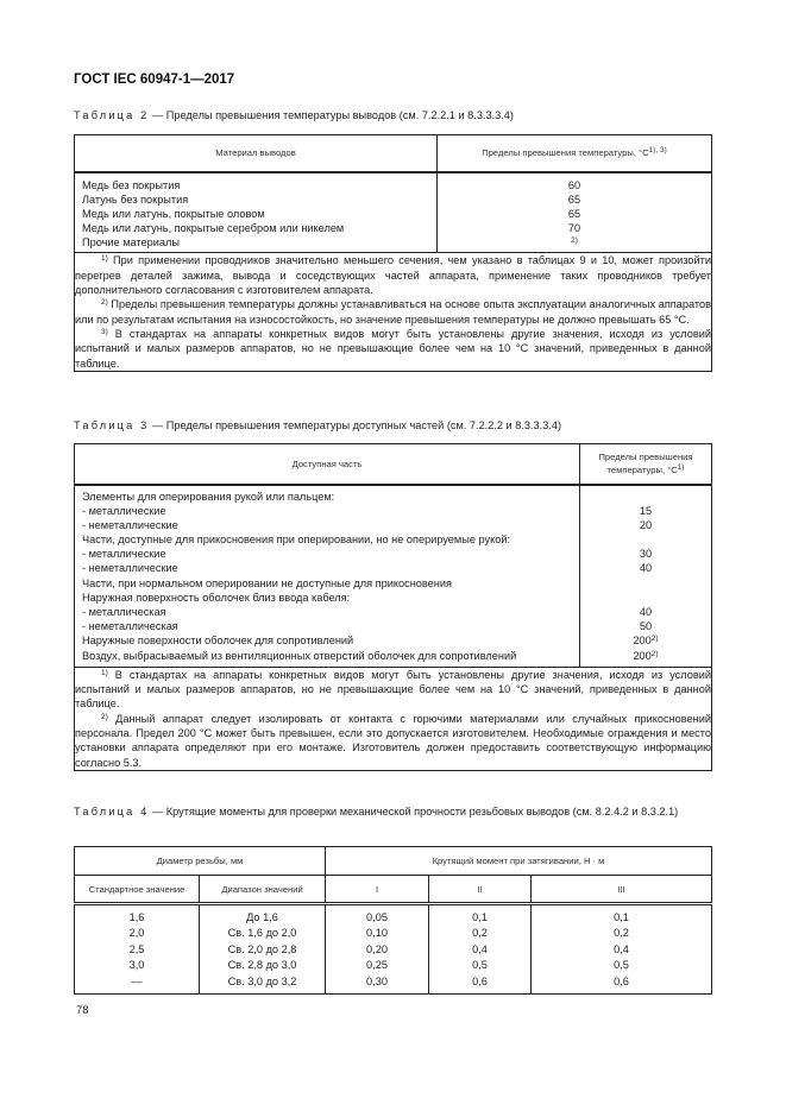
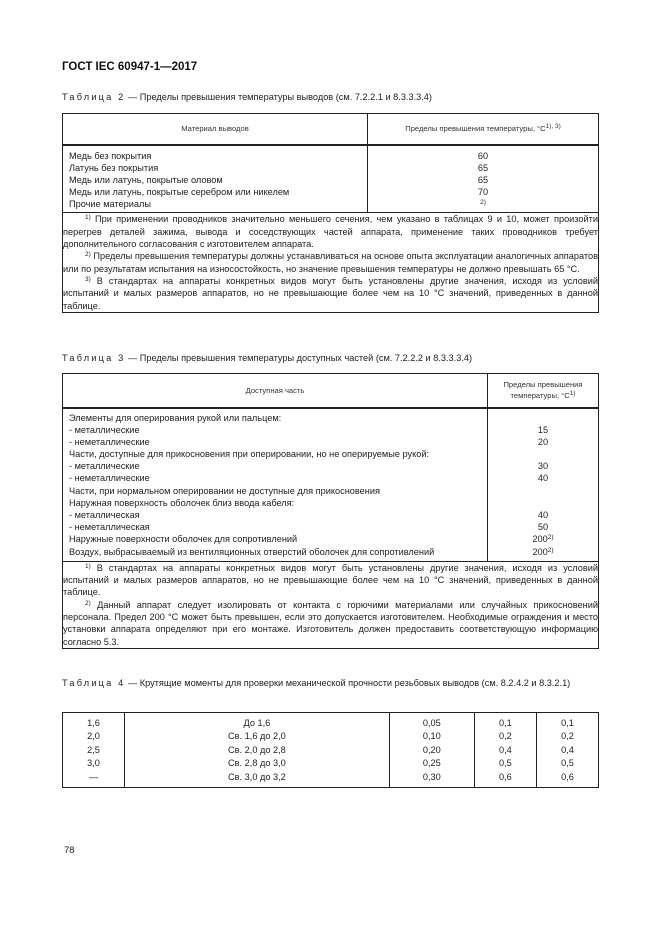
  ГОСТ IEC 60947-1—2017
  Таблица 2 — Пределы превышения температуры выводов (см. 7.2.2.1 и 8.3.3.3.4)
  Материал выводов	Пределы превышения температуры, °C
  Медь без покрытия Латунь без покрытия Медь или латунь, покрытые оловом Медь или латунь, покрытые серебром или никелем Прочие материалы	60 65 65 70
  При применении проводников значительно меньшего сечения, чем указано в таблицах 9 и 10, может произойти перегрев деталей зажима, вывода и соседствующих частей аппарата, применение таких проводников требует дополнительного согласования с изготовителем аппарата. Пределы превышения температуры должны устанавливаться на основе опыта эксплуатации аналогичных аппаратов или по результатам испытания на износостойкость, но значение превышения температуры не должно превышать 65 °C. В стандартах на аппараты конкретных видов могут быть установлены другие значения, исходя из условий испытаний и малых размеров аппаратов, но не превышающие более чем на 10 °C значений, приведенных в данной таблице.
  Таблица 3 — Пределы превышения температуры доступных частей (см. 7.2.2.2 и 8.3.3.3.4)
  Доступная часть	Пределы превышения температуры, °C
  Элементы для оперирования рукой или пальцем: - металлические - неметаллические Части, доступные для прикосновения при оперировании, но не оперируемые рукой: - металлические - неметаллические Части, при нормальном оперировании не доступные для прикосновения Наружная поверхность оболочек близ ввода кабеля: - металлическая - неметаллическая Наружные поверхности оболочек для сопротивлений Воздух, выбрасываемый из вентиляционных отверстий оболочек для сопротивлений	15 20 30 40 40 50 200 200
  В стандартах на аппараты конкретных видов могут быть установлены другие значения, исходя из условий испытаний и малых размеров аппаратов, но не превышающие более чем на 10 °C значений, приведенных в данной таблице. Данный аппарат следует изолировать от контакта с горючими материалами или случайных прикосновений персонала. Предел 200 °C может быть превышен, если это допускается изготовителем. Необходимые ограждения и место установки аппарата определяют при его монтаже. Изготовитель должен предоставить соответствующую информацию согласно 5.3.
  Таблица 4 — Крутящие моменты для проверки механической прочности резьбовых выводов (см. 8.2.4.2 и 8.3.2.1)
- Диаметр резьбы, мм	Крутящий момент при затягивании, Н · м
- Стандартное значение	Диапазон значений	I	II	III
  1,6 2,0 2,5 3,0 —	До 1,6 Св. 1,6 до 2,0 Св. 2,0 до 2,8 Св. 2,8 до 3,0 Св. 3,0 до 3,2	0,05 0,10 0,20 0,25 0,30	0,1 0,2 0,4 0,5 0,6	0,1 0,2 0,4 0,5 0,6
  78
